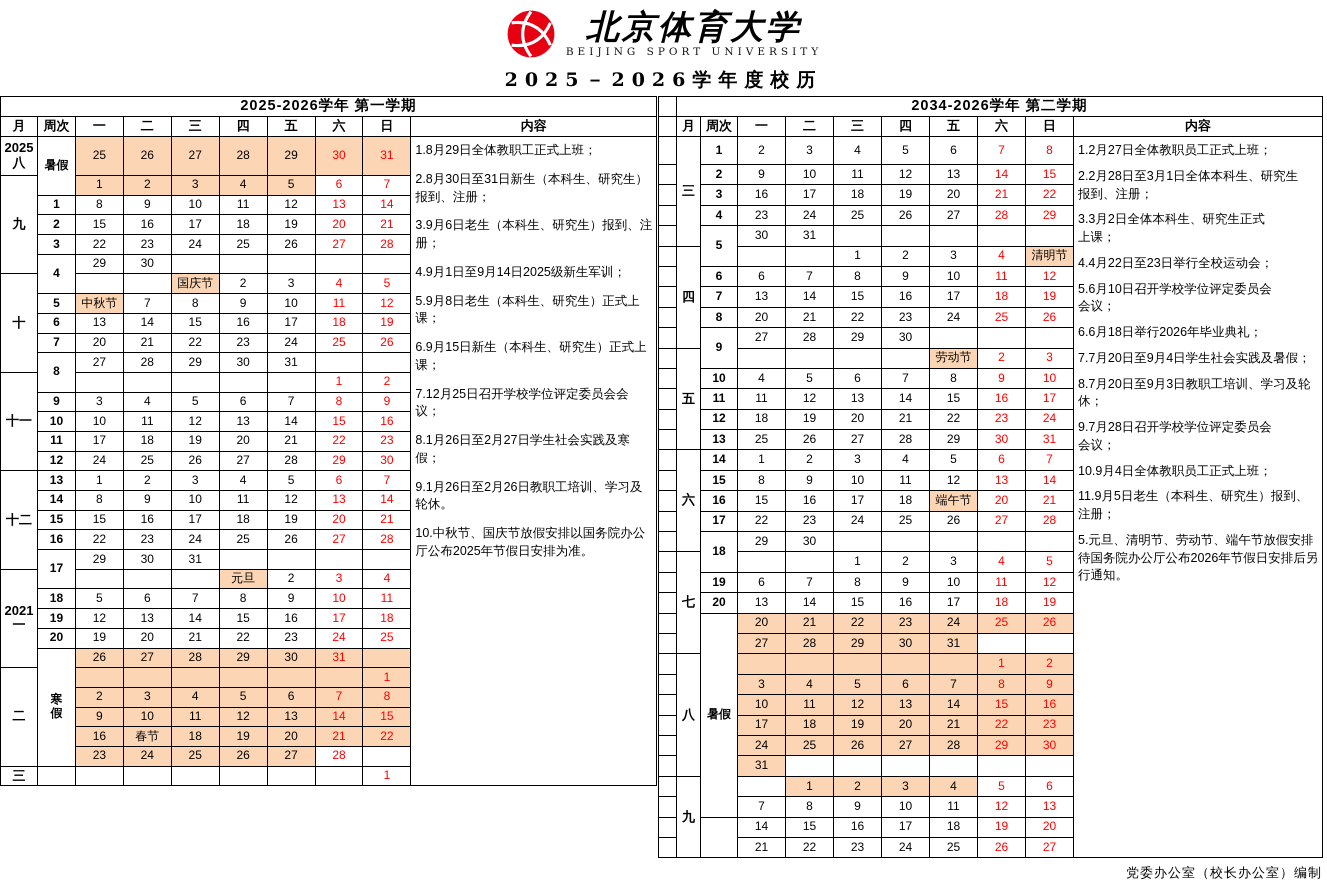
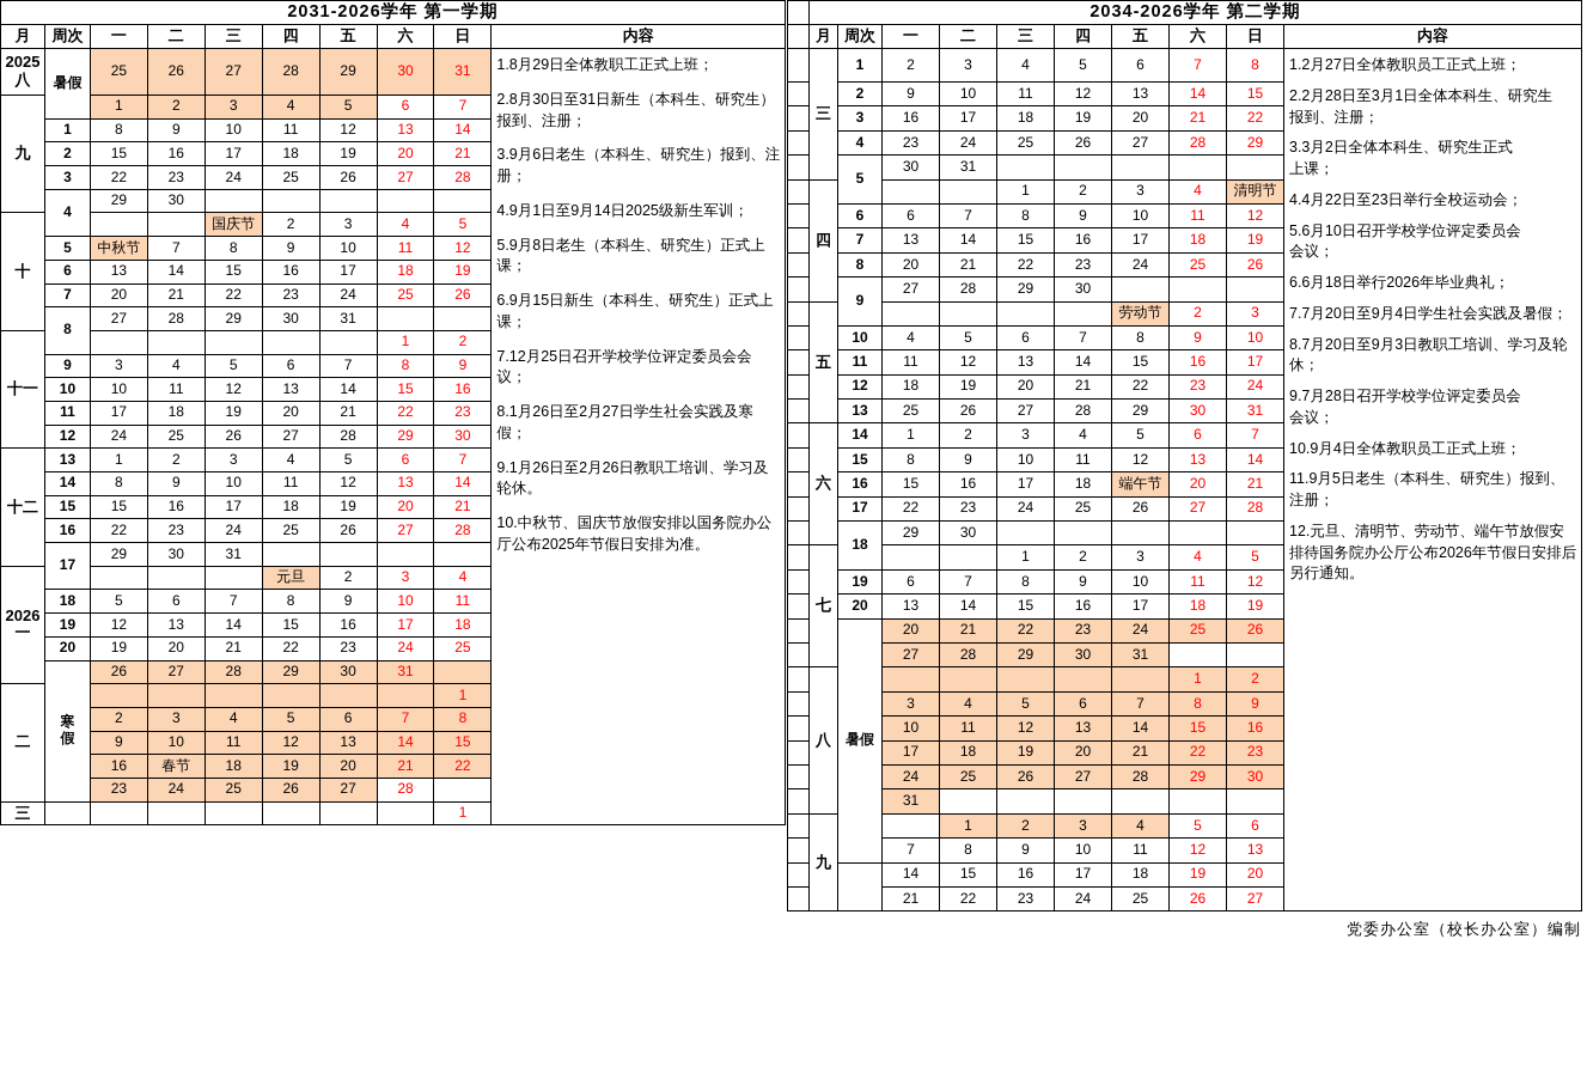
- 北京体育大学
- BEIJING SPORT UNIVERSITY
- 2025－2026学年度校历
- 2025-2026学年 第一学期
+ 2031-2026学年 第一学期
  月	周次	一	二	三	四	五	六	日	内容
  2025 八	暑假	25	26	27	28	29	30	31	1.8月29日全体教职工正式上班；2.8月30日至31日新生（本科生、研究生）报到、注册；3.9月6日老生（本科生、研究生）报到、注册；4.9月1日至9月14日2025级新生军训；5.9月8日老生（本科生、研究生）正式上课；6.9月15日新生（本科生、研究生）正式上课；7.12月25日召开学校学位评定委员会会议；8.1月26日至2月27日学生社会实践及寒假；9.1月26日至2月26日教职工培训、学习及轮休。10.中秋节、国庆节放假安排以国务院办公厅公布2025年节假日安排为准。
  九	1	2	3	4	5	6	7
  1	8	9	10	11	12	13	14
  2	15	16	17	18	19	20	21
  3	22	23	24	25	26	27	28
  4	29	30
  十			国庆节	2	3	4	5
  5	中秋节	7	8	9	10	11	12
  6	13	14	15	16	17	18	19
  7	20	21	22	23	24	25	26
  8	27	28	29	30	31
  十一						1	2
  9	3	4	5	6	7	8	9
  10	10	11	12	13	14	15	16
  11	17	18	19	20	21	22	23
  12	24	25	26	27	28	29	30
  十二	13	1	2	3	4	5	6	7
  14	8	9	10	11	12	13	14
  15	15	16	17	18	19	20	21
  16	22	23	24	25	26	27	28
  17	29	30	31
- 2021 一				元旦	2	3	4
+ 2026 一				元旦	2	3	4
  18	5	6	7	8	9	10	11
  19	12	13	14	15	16	17	18
  20	19	20	21	22	23	24	25
  寒 假	26	27	28	29	30	31
  二							1
  2	3	4	5	6	7	8
  9	10	11	12	13	14	15
  16	春节	18	19	20	21	22
  23	24	25	26	27	28
  三								1
  	2034-2026学年 第二学期
  	月	周次	一	二	三	四	五	六	日	内容
- 	三	1	2	3	4	5	6	7	8	1.2月27日全体教职员工正式上班；2.2月28日至3月1日全体本科生、研究生 报到、注册；3.3月2日全体本科生、研究生正式 上课；4.4月22日至23日举行全校运动会；5.6月10日召开学校学位评定委员会 会议；6.6月18日举行2026年毕业典礼；7.7月20日至9月4日学生社会实践及暑假；8.7月20日至9月3日教职工培训、学习及轮休；9.7月28日召开学校学位评定委员会 会议；10.9月4日全体教职员工正式上班；11.9月5日老生（本科生、研究生）报到、注册；5.元旦、清明节、劳动节、端午节放假安排待国务院办公厅公布2026年节假日安排后另行通知。
+ 	三	1	2	3	4	5	6	7	8	1.2月27日全体教职员工正式上班；2.2月28日至3月1日全体本科生、研究生 报到、注册；3.3月2日全体本科生、研究生正式 上课；4.4月22日至23日举行全校运动会；5.6月10日召开学校学位评定委员会 会议；6.6月18日举行2026年毕业典礼；7.7月20日至9月4日学生社会实践及暑假；8.7月20日至9月3日教职工培训、学习及轮休；9.7月28日召开学校学位评定委员会 会议；10.9月4日全体教职员工正式上班；11.9月5日老生（本科生、研究生）报到、注册；12.元旦、清明节、劳动节、端午节放假安排待国务院办公厅公布2026年节假日安排后另行通知。
  	2	9	10	11	12	13	14	15
  	3	16	17	18	19	20	21	22
  	4	23	24	25	26	27	28	29
  	5	30	31
  	四			1	2	3	4	清明节
  	6	6	7	8	9	10	11	12
  	7	13	14	15	16	17	18	19
  	8	20	21	22	23	24	25	26
  	9	27	28	29	30
  	五					劳动节	2	3
  	10	4	5	6	7	8	9	10
  	11	11	12	13	14	15	16	17
  	12	18	19	20	21	22	23	24
  	13	25	26	27	28	29	30	31
  	六	14	1	2	3	4	5	6	7
  	15	8	9	10	11	12	13	14
  	16	15	16	17	18	端午节	20	21
  	17	22	23	24	25	26	27	28
  	18	29	30
  	七			1	2	3	4	5
  	19	6	7	8	9	10	11	12
  	20	13	14	15	16	17	18	19
  	暑假	20	21	22	23	24	25	26
  	27	28	29	30	31
  	八						1	2
  	3	4	5	6	7	8	9
  	10	11	12	13	14	15	16
  	17	18	19	20	21	22	23
  	24	25	26	27	28	29	30
  	31
  	九		1	2	3	4	5	6
  	7	8	9	10	11	12	13
  		14	15	16	17	18	19	20
  	21	22	23	24	25	26	27
  党委办公室（校长办公室）编制
